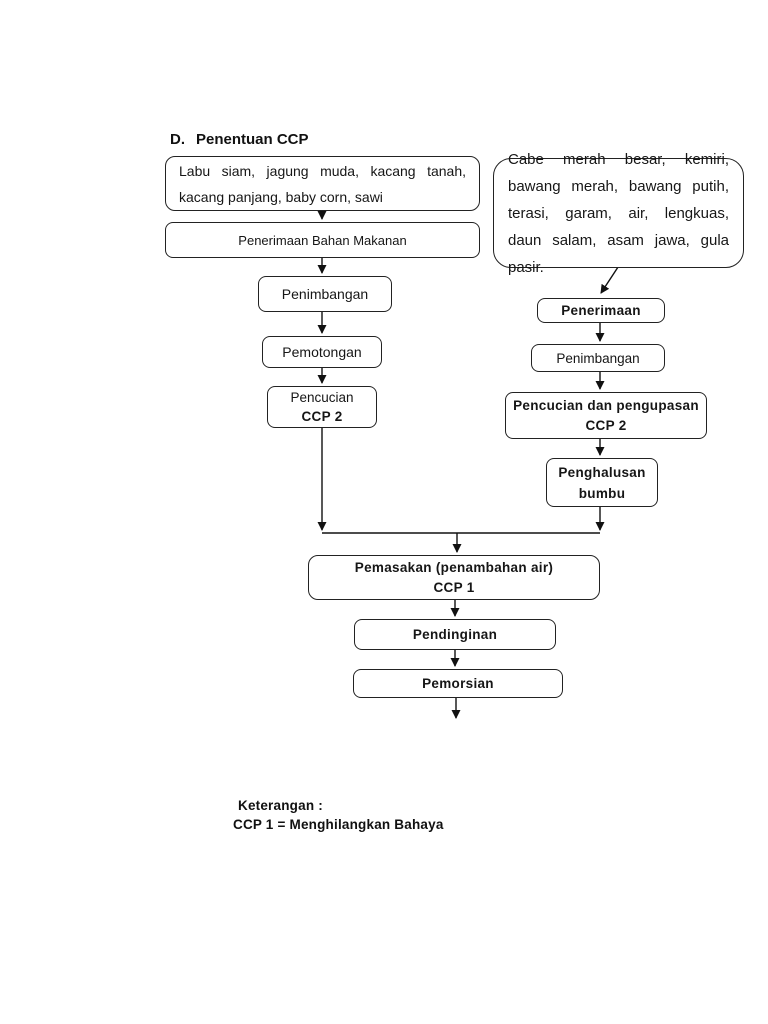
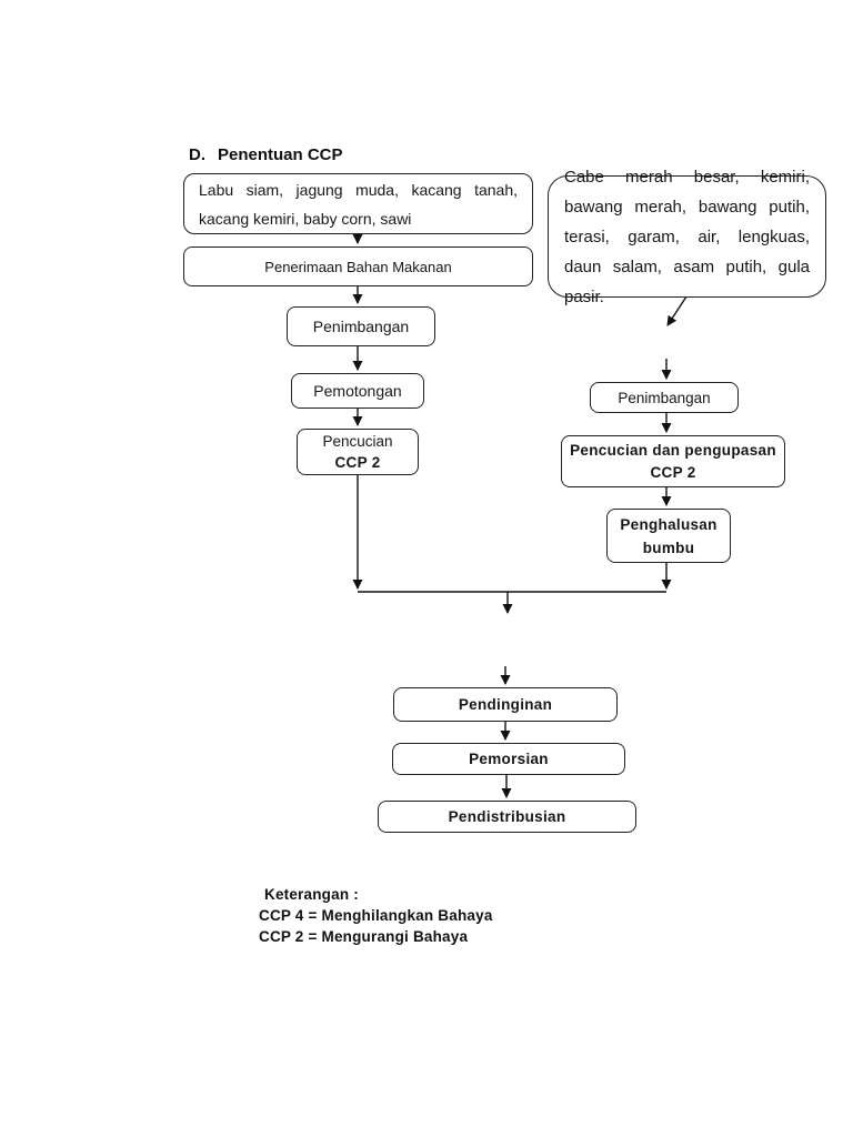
  D. Penentuan CCP
- Labu siam, jagung muda, kacang tanah, kacang panjang, baby corn, sawi
+ Labu siam, jagung muda, kacang tanah, kacang kemiri, baby corn, sawi
  Penerimaan Bahan Makanan
  Penimbangan
  Pemotongan
  Pencucian
  CCP 2
- Cabe merah besar, kemiri, bawang merah, bawang putih, terasi, garam, air, lengkuas, daun salam, asam jawa, gula pasir.
+ Cabe merah besar, kemiri, bawang merah, bawang putih, terasi, garam, air, lengkuas, daun salam, asam putih, gula pasir.
- Penerimaan
  Penimbangan
  Pencucian dan pengupasan
  CCP 2
  Penghalusan
  bumbu
- Pemasakan (penambahan air)
- CCP 1
  Pendinginan
  Pemorsian
+ Pendistribusian
  Keterangan :
- CCP 1 = Menghilangkan Bahaya
+ CCP 4 = Menghilangkan Bahaya
+ CCP 2 = Mengurangi Bahaya
